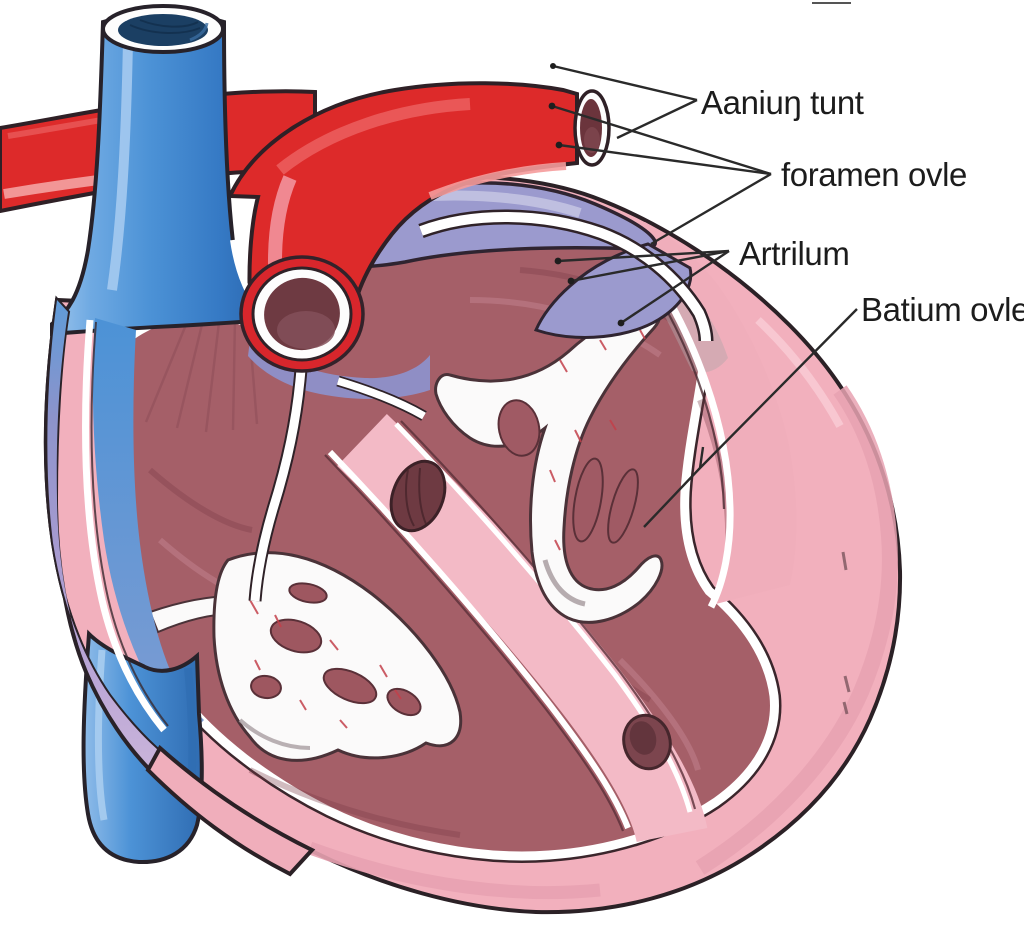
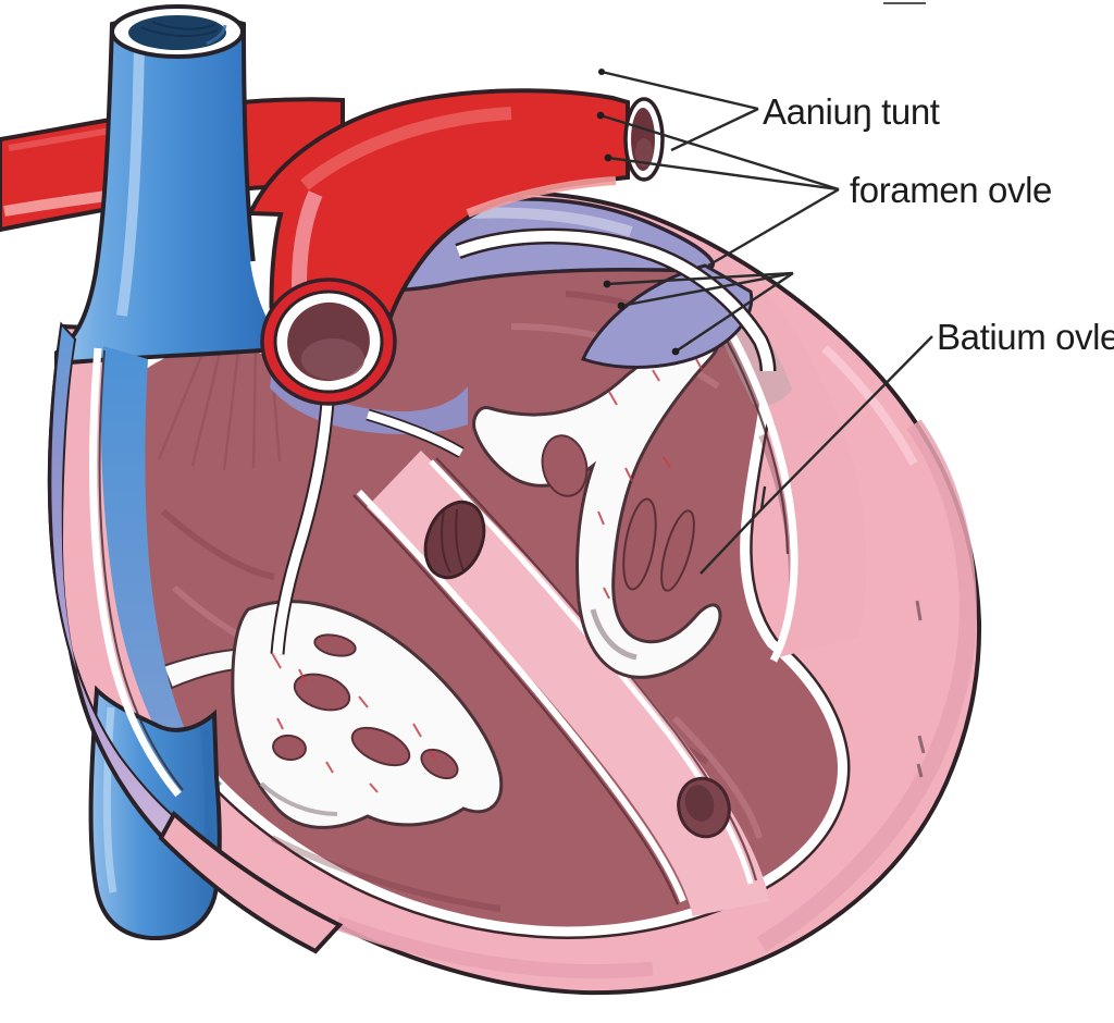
  Aaniuŋ tunt
  foramen ovle
- Artrilum
  Batium ovle
